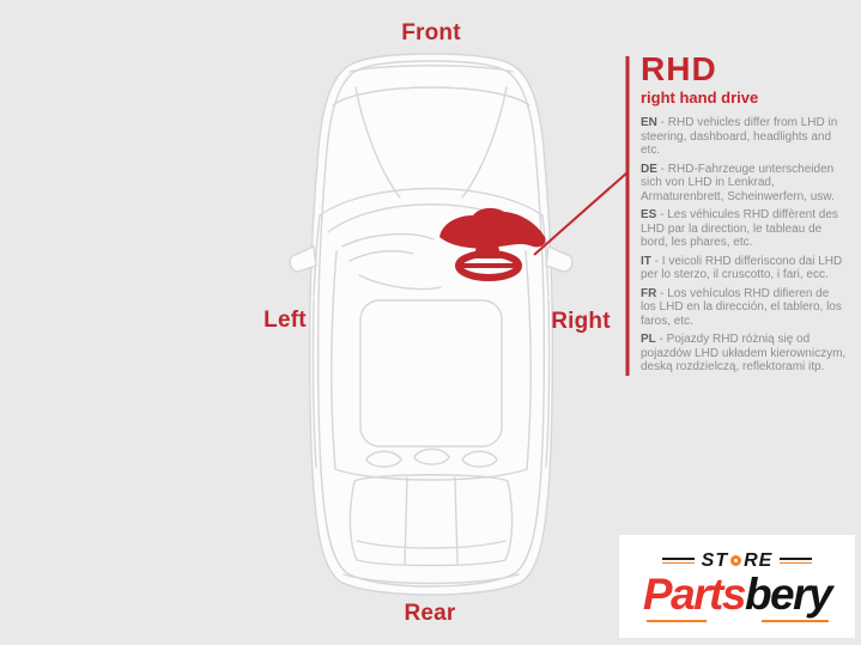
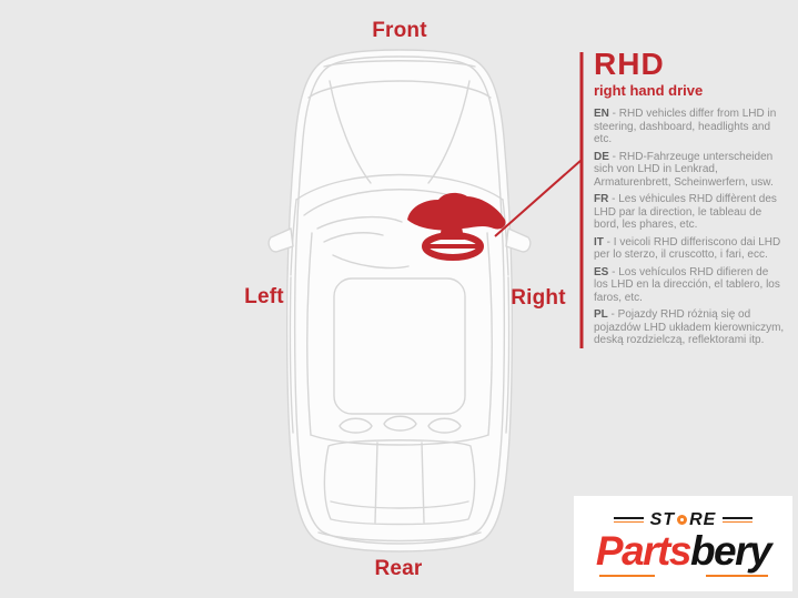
  Front
  Left
  Right
  Rear
  RHD
  right hand drive
  EN - RHD vehicles differ from LHD in steering, dashboard, headlights and etc.
  DE - RHD-Fahrzeuge unterscheiden sich von LHD in Lenkrad, Armaturenbrett, Scheinwerfern, usw.
- ES - Les véhicules RHD diffèrent des LHD par la direction, le tableau de bord, les phares, etc.
+ FR - Les véhicules RHD diffèrent des LHD par la direction, le tableau de bord, les phares, etc.
  IT - I veicoli RHD differiscono dai LHD per lo sterzo, il cruscotto, i fari, ecc.
- FR - Los vehículos RHD difieren de los LHD en la dirección, el tablero, los faros, etc.
+ ES - Los vehículos RHD difieren de los LHD en la dirección, el tablero, los faros, etc.
  PL - Pojazdy RHD różnią się od pojazdów LHD układem kierowniczym, deską rozdzielczą, reflektorami itp.
  ST
  RE
  Partsbery
